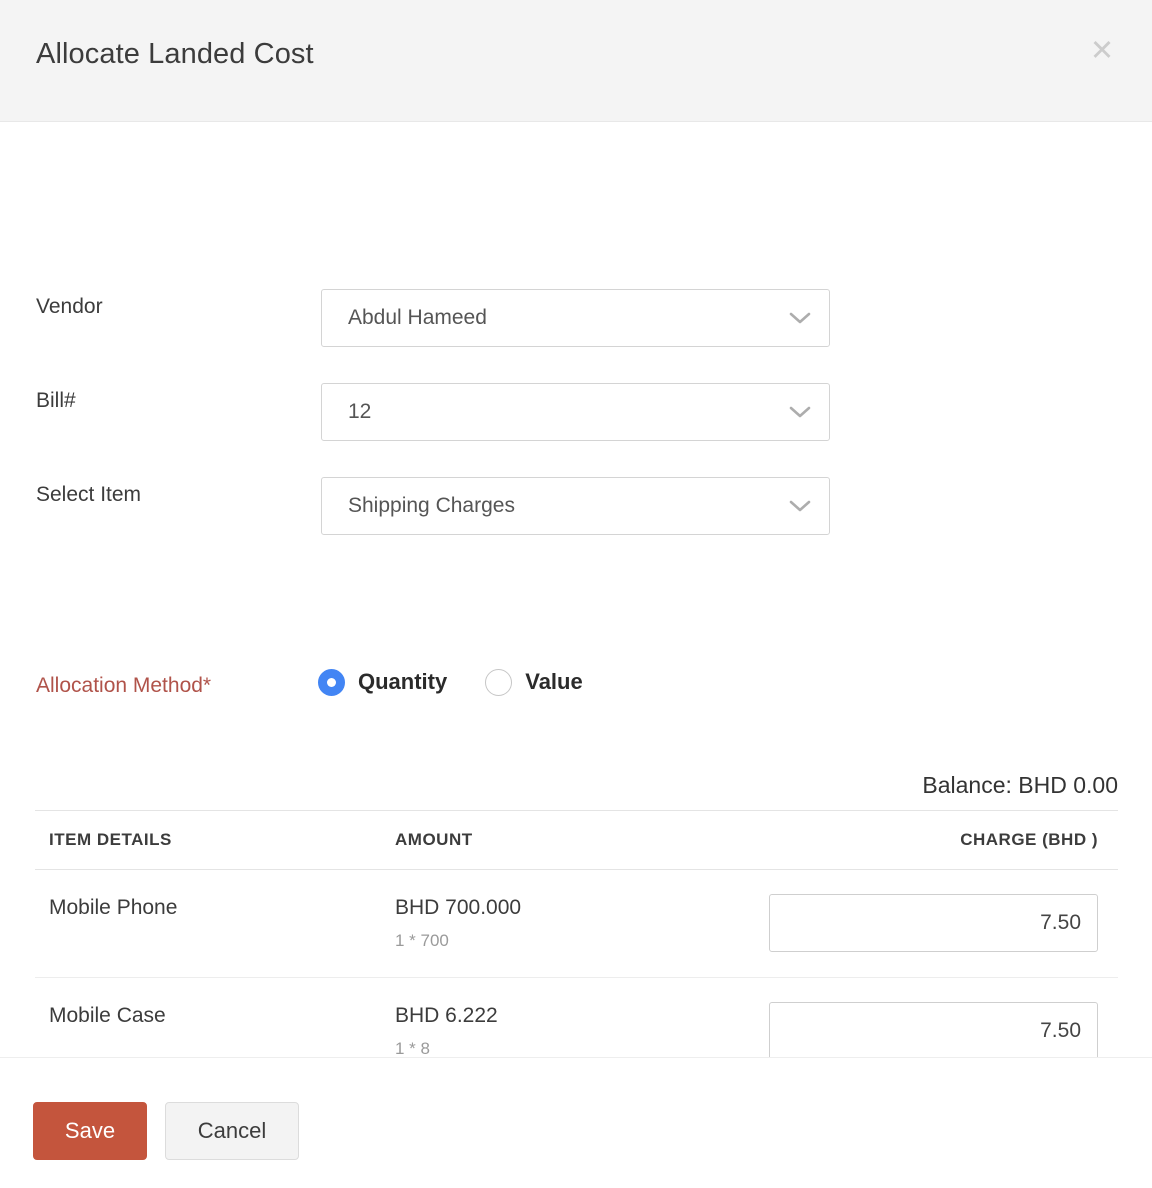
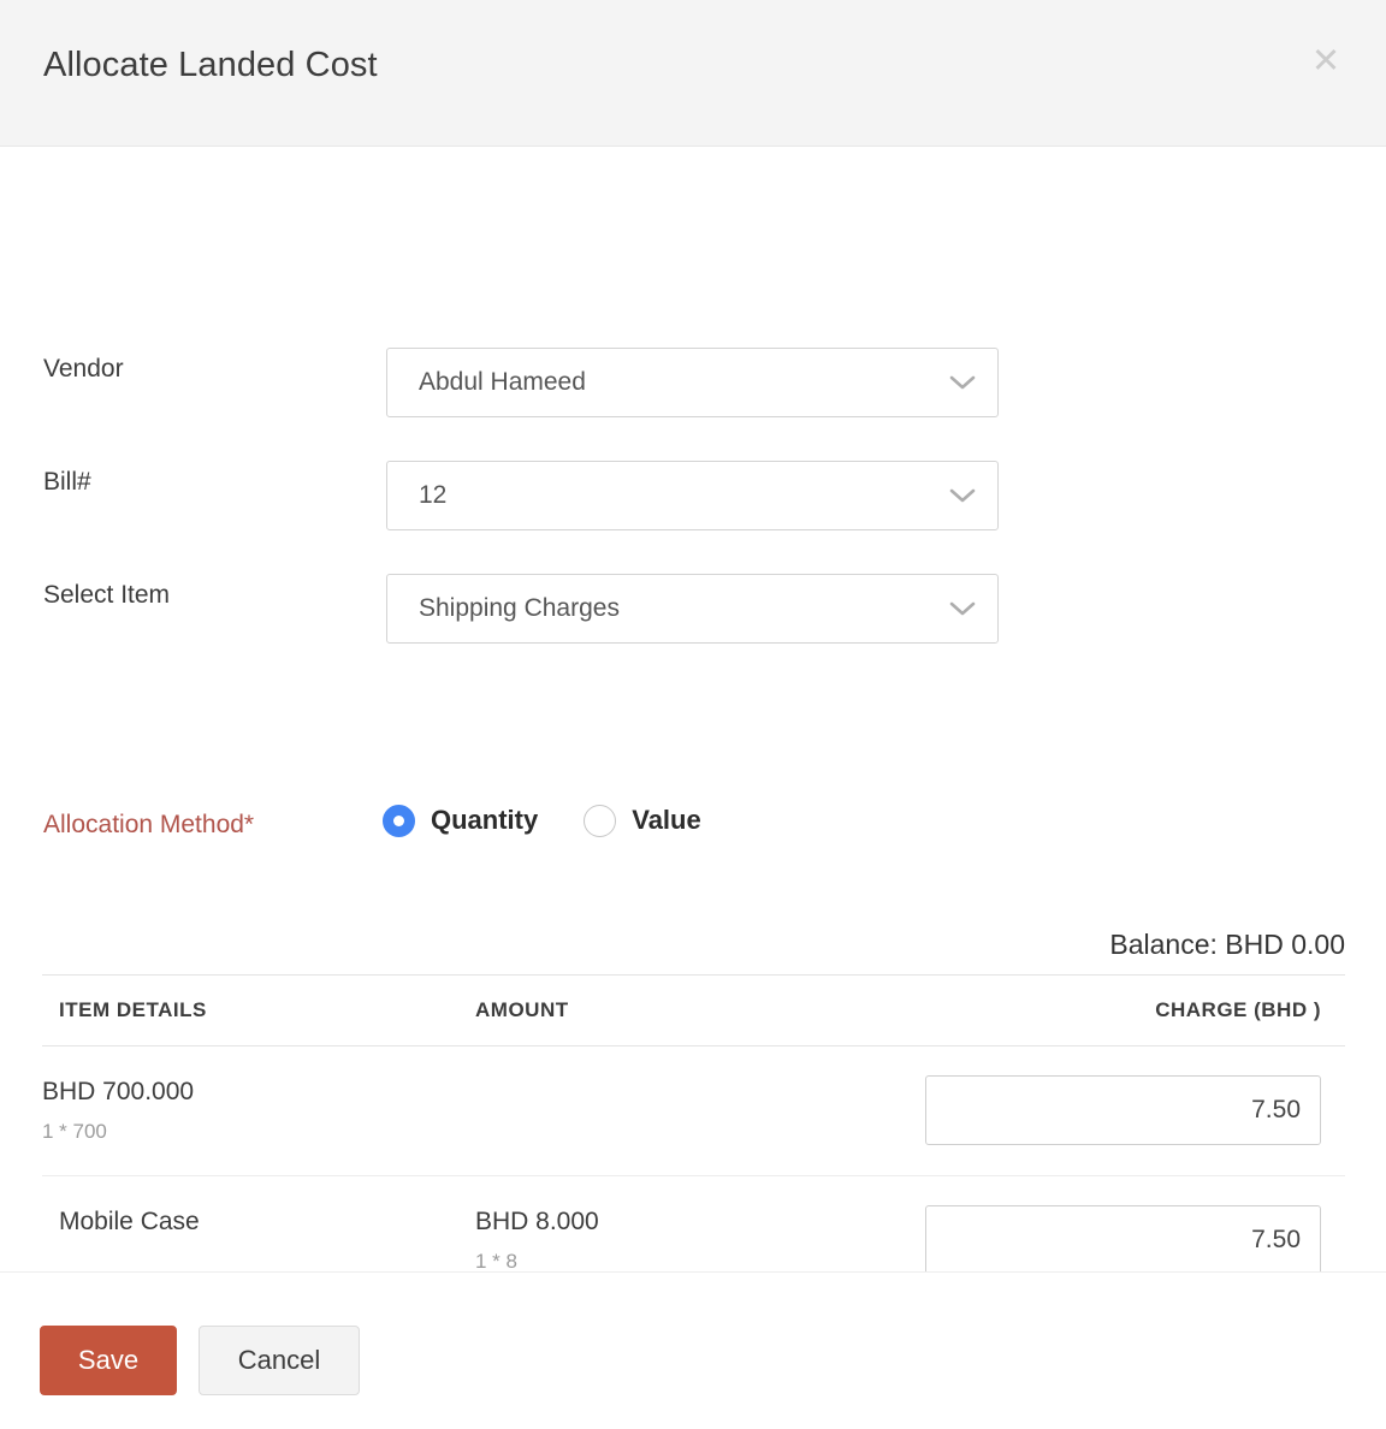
  Allocate Landed Cost
  ✕
  Vendor
  Abdul Hameed
  Bill#
  12
  Select Item
  Shipping Charges
  Allocation Method*
  Quantity
  Value
  Balance: BHD 0.00
  ITEM DETAILS
  AMOUNT
  CHARGE (BHD )
- Mobile Phone
  BHD 700.000
  1 * 700
  7.50
  Mobile Case
- BHD 6.222
+ BHD 8.000
  1 * 8
  7.50
  Save
  Cancel
